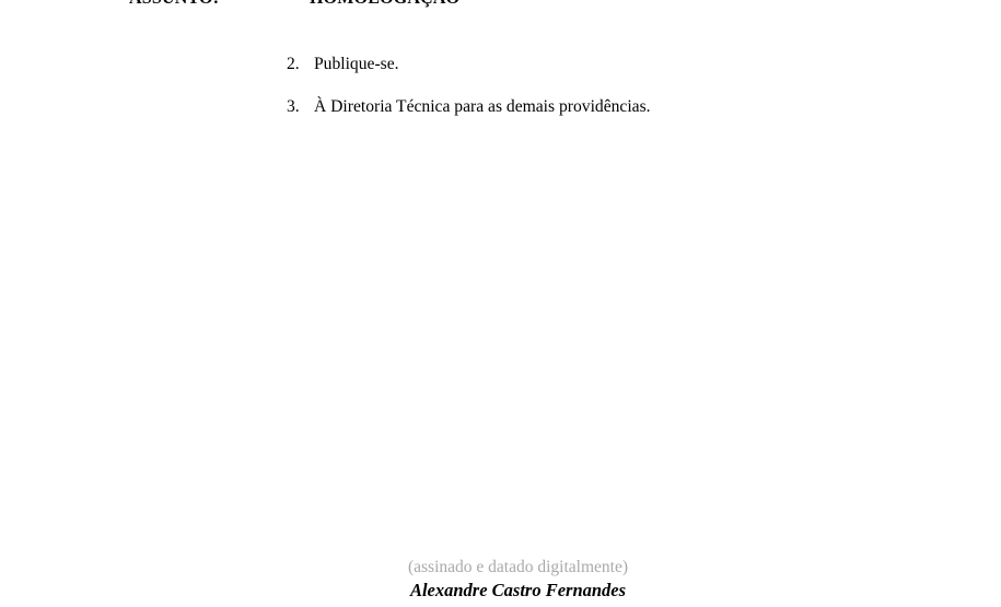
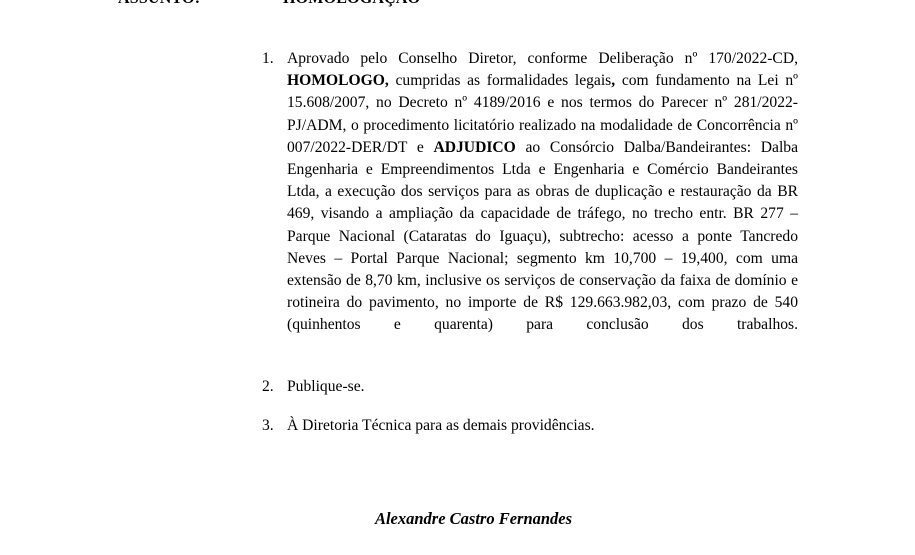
+ 1.
+ Aprovado pelo Conselho Diretor, conforme Deliberação nº 170/2022-CD, HOMOLOGO, cumpridas as formalidades legais, com fundamento na Lei nº 15.608/2007, no Decreto nº 4189/2016 e nos termos do Parecer nº 281/2022-PJ/ADM, o procedimento licitatório realizado na modalidade de Concorrência nº 007/2022-DER/DT e ADJUDICO ao Consórcio Dalba/Bandeirantes: Dalba Engenharia e Empreendimentos Ltda e Engenharia e Comércio Bandeirantes Ltda, a execução dos serviços para as obras de duplicação e restauração da BR 469, visando a ampliação da capacidade de tráfego, no trecho entr. BR 277 – Parque Nacional (Cataratas do Iguaçu), subtrecho: acesso a ponte Tancredo Neves – Portal Parque Nacional; segmento km 10,700 – 19,400, com uma extensão de 8,70 km, inclusive os serviços de conservação da faixa de domínio e rotineira do pavimento, no importe de R$ 129.663.982,03, com prazo de 540 (quinhentos e quarenta) para conclusão dos trabalhos.
  2.
  Publique-se.
  3.
  À Diretoria Técnica para as demais providências.
- (assinado e datado digitalmente)
  Alexandre Castro Fernandes
